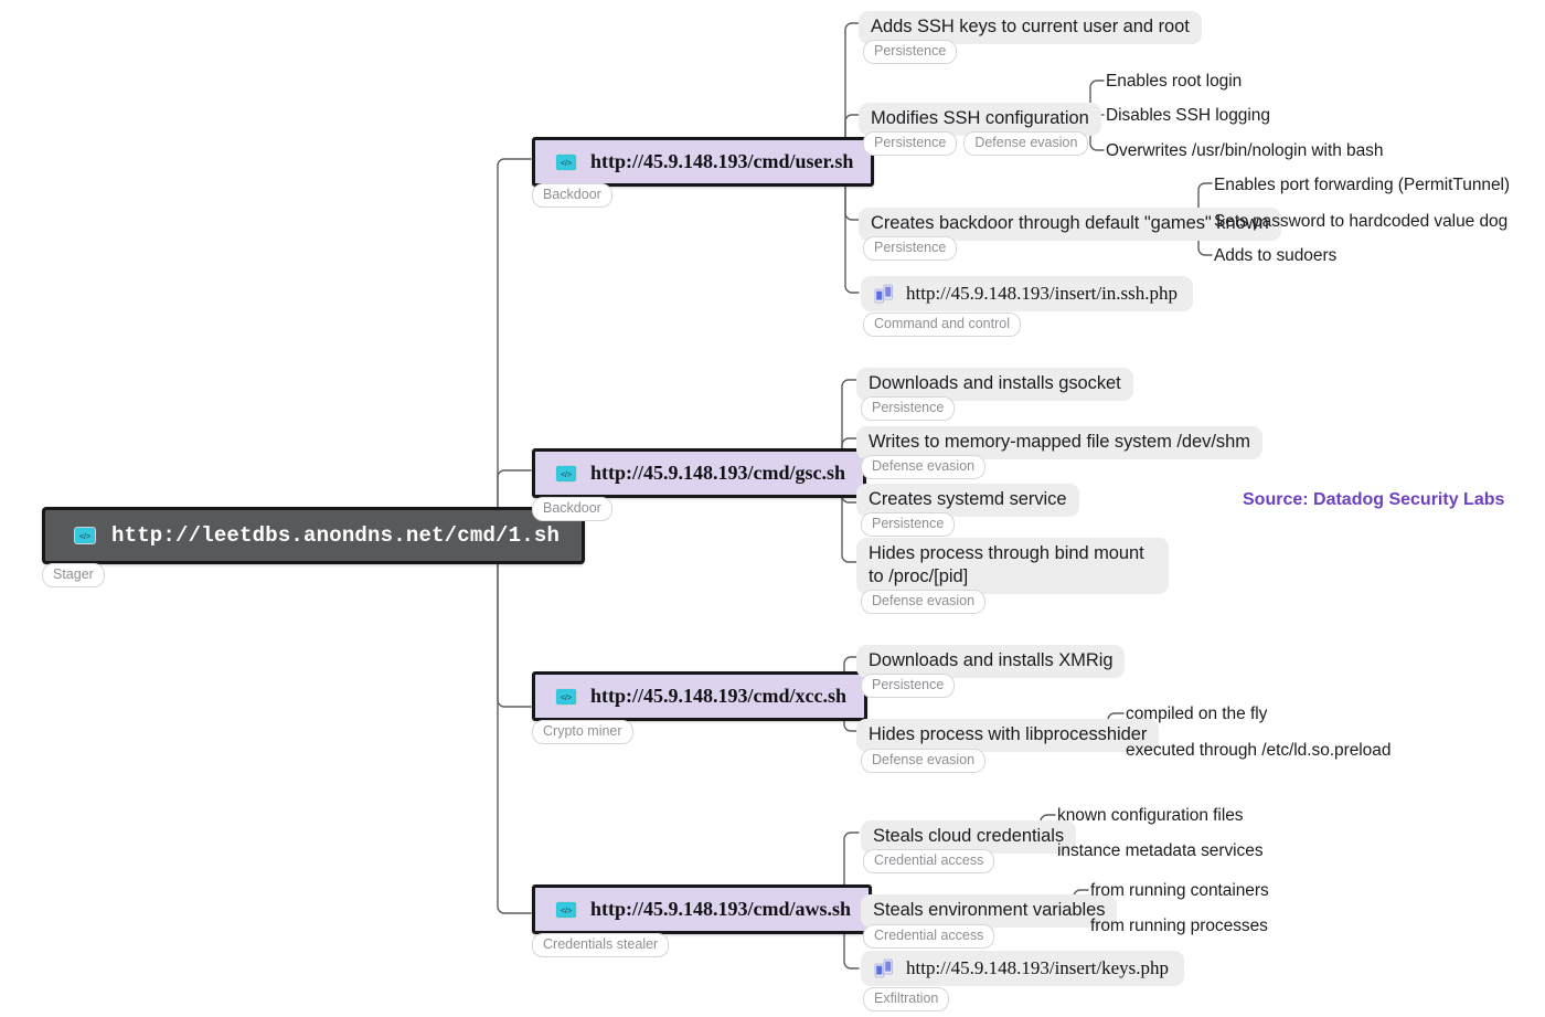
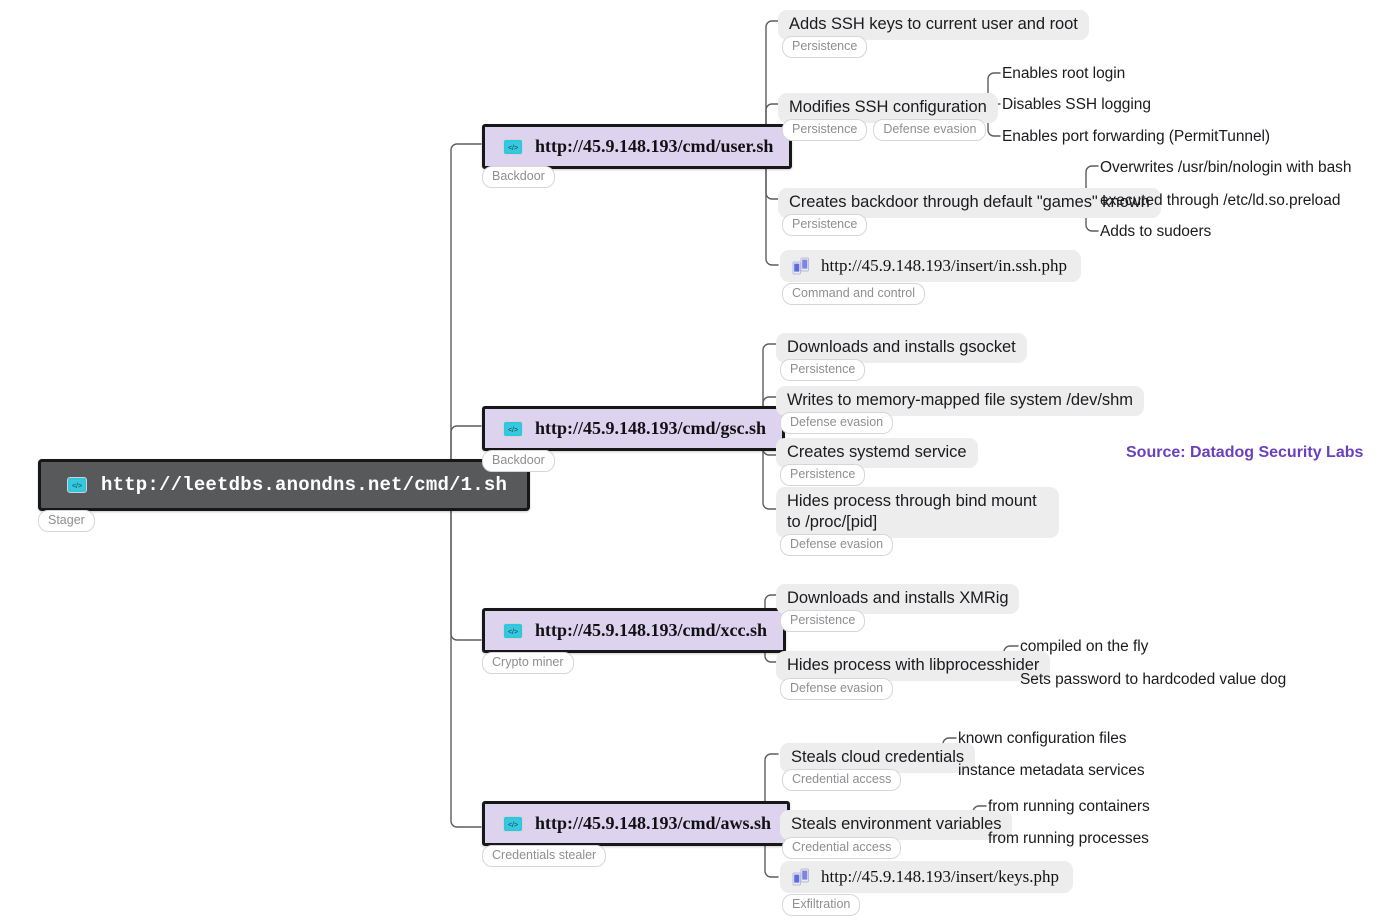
  http://leetdbs.anondns.net/cmd/1.sh
  Stager
  http://45.9.148.193/cmd/user.sh
  Backdoor
  Adds SSH keys to current user and root
  Persistence
  Modifies SSH configuration
  Persistence
  Defense evasion
  Enables root login
  Disables SSH logging
- Overwrites /usr/bin/nologin with bash
+ Enables port forwarding (PermitTunnel)
  Creates backdoor through default "games" known
  Persistence
- Enables port forwarding (PermitTunnel)
+ Overwrites /usr/bin/nologin with bash
- Sets password to hardcoded value dog
+ executed through /etc/ld.so.preload
  Adds to sudoers
  http://45.9.148.193/insert/in.ssh.php
  Command and control
  http://45.9.148.193/cmd/gsc.sh
  Backdoor
  Downloads and installs gsocket
  Persistence
  Writes to memory-mapped file system /dev/shm
  Defense evasion
  Creates systemd service
  Persistence
  Hides process through bind mount to /proc/[pid]
  Defense evasion
  http://45.9.148.193/cmd/xcc.sh
  Crypto miner
  Downloads and installs XMRig
  Persistence
  Hides process with libprocesshider
  Defense evasion
  compiled on the fly
- executed through /etc/ld.so.preload
+ Sets password to hardcoded value dog
  http://45.9.148.193/cmd/aws.sh
  Credentials stealer
  Steals cloud credentials
  Credential access
  known configuration files
  instance metadata services
  Steals environment variables
  Credential access
  from running containers
  from running processes
  http://45.9.148.193/insert/keys.php
  Exfiltration
  Source: Datadog Security Labs
